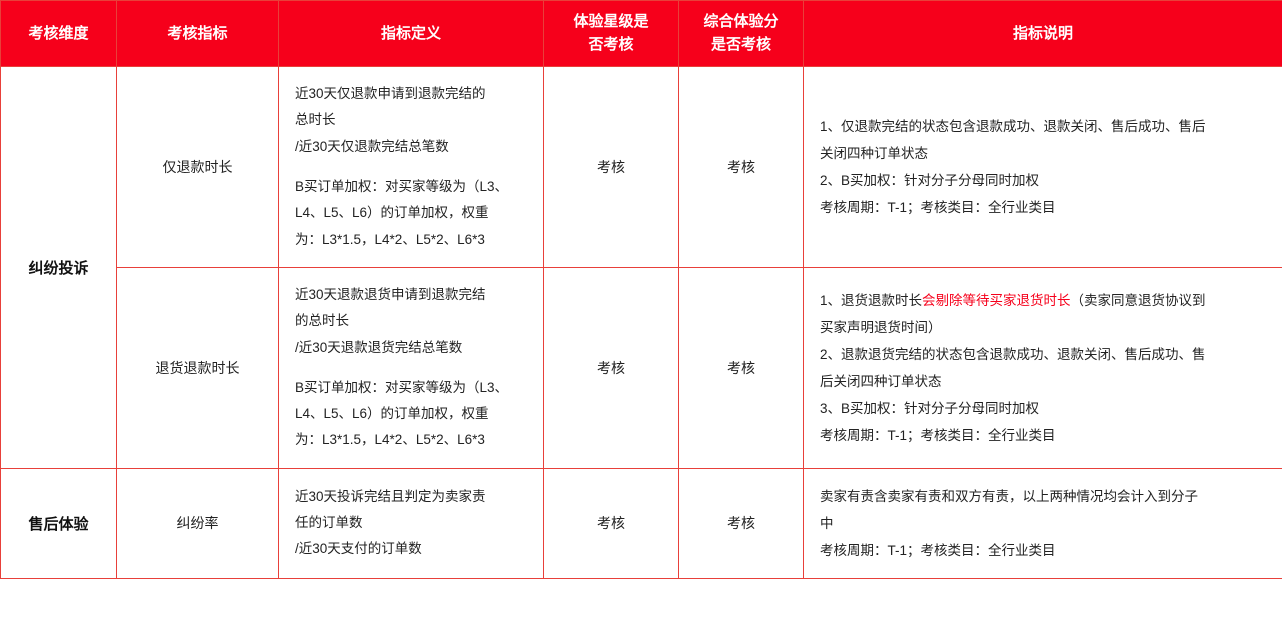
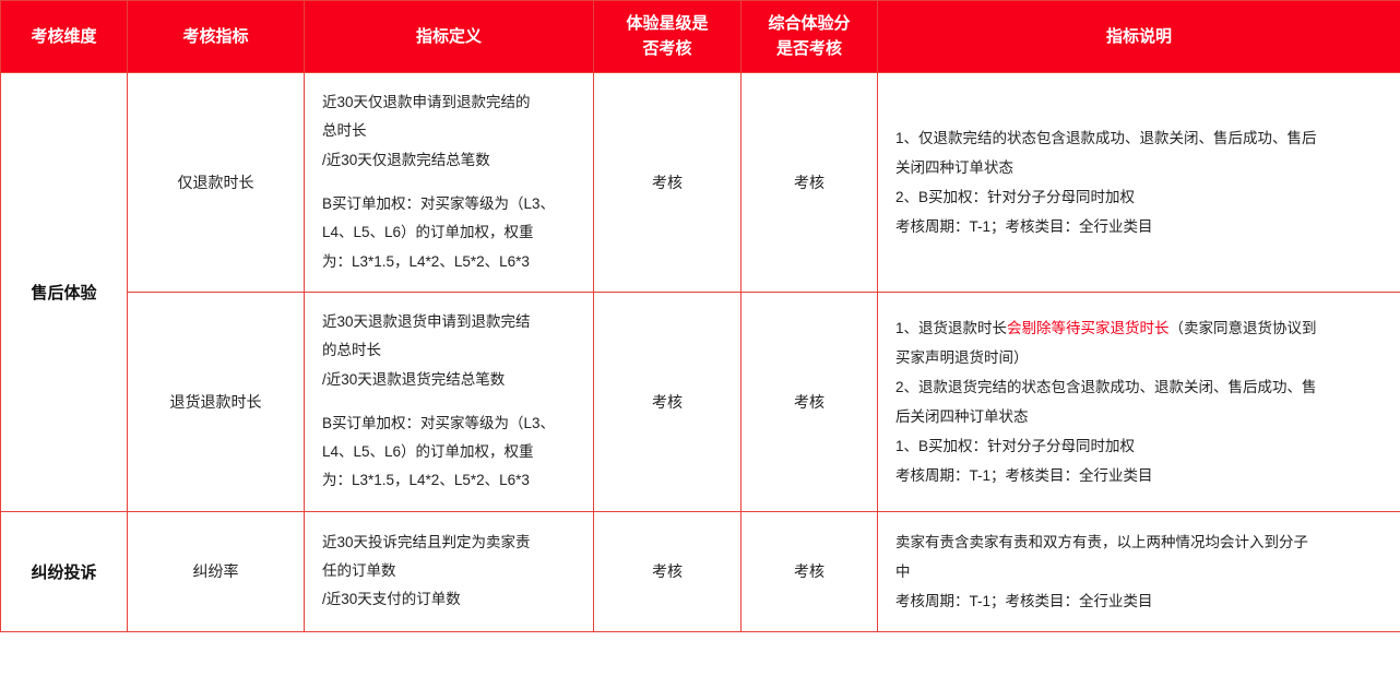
  考核维度	考核指标	指标定义	体验星级是 否考核	综合体验分 是否考核	指标说明
- 纠纷投诉	仅退款时长	近30天仅退款申请到退款完结的 总时长 /近30天仅退款完结总笔数 B买订单加权：对买家等级为（L3、 L4、L5、L6）的订单加权，权重 为：L3*1.5，L4*2、L5*2、L6*3	考核	考核	1、仅退款完结的状态包含退款成功、退款关闭、售后成功、售后 关闭四种订单状态 2、B买加权：针对分子分母同时加权 考核周期：T-1；考核类目：全行业类目
+ 售后体验	仅退款时长	近30天仅退款申请到退款完结的 总时长 /近30天仅退款完结总笔数 B买订单加权：对买家等级为（L3、 L4、L5、L6）的订单加权，权重 为：L3*1.5，L4*2、L5*2、L6*3	考核	考核	1、仅退款完结的状态包含退款成功、退款关闭、售后成功、售后 关闭四种订单状态 2、B买加权：针对分子分母同时加权 考核周期：T-1；考核类目：全行业类目
- 退货退款时长	近30天退款退货申请到退款完结 的总时长 /近30天退款退货完结总笔数 B买订单加权：对买家等级为（L3、 L4、L5、L6）的订单加权，权重 为：L3*1.5，L4*2、L5*2、L6*3	考核	考核	1、退货退款时长会剔除等待买家退货时长（卖家同意退货协议到 买家声明退货时间） 2、退款退货完结的状态包含退款成功、退款关闭、售后成功、售 后关闭四种订单状态 3、B买加权：针对分子分母同时加权 考核周期：T-1；考核类目：全行业类目
+ 退货退款时长	近30天退款退货申请到退款完结 的总时长 /近30天退款退货完结总笔数 B买订单加权：对买家等级为（L3、 L4、L5、L6）的订单加权，权重 为：L3*1.5，L4*2、L5*2、L6*3	考核	考核	1、退货退款时长会剔除等待买家退货时长（卖家同意退货协议到 买家声明退货时间） 2、退款退货完结的状态包含退款成功、退款关闭、售后成功、售 后关闭四种订单状态 1、B买加权：针对分子分母同时加权 考核周期：T-1；考核类目：全行业类目
- 售后体验	纠纷率	近30天投诉完结且判定为卖家责 任的订单数 /近30天支付的订单数	考核	考核	卖家有责含卖家有责和双方有责，以上两种情况均会计入到分子 中 考核周期：T-1；考核类目：全行业类目
+ 纠纷投诉	纠纷率	近30天投诉完结且判定为卖家责 任的订单数 /近30天支付的订单数	考核	考核	卖家有责含卖家有责和双方有责，以上两种情况均会计入到分子 中 考核周期：T-1；考核类目：全行业类目
